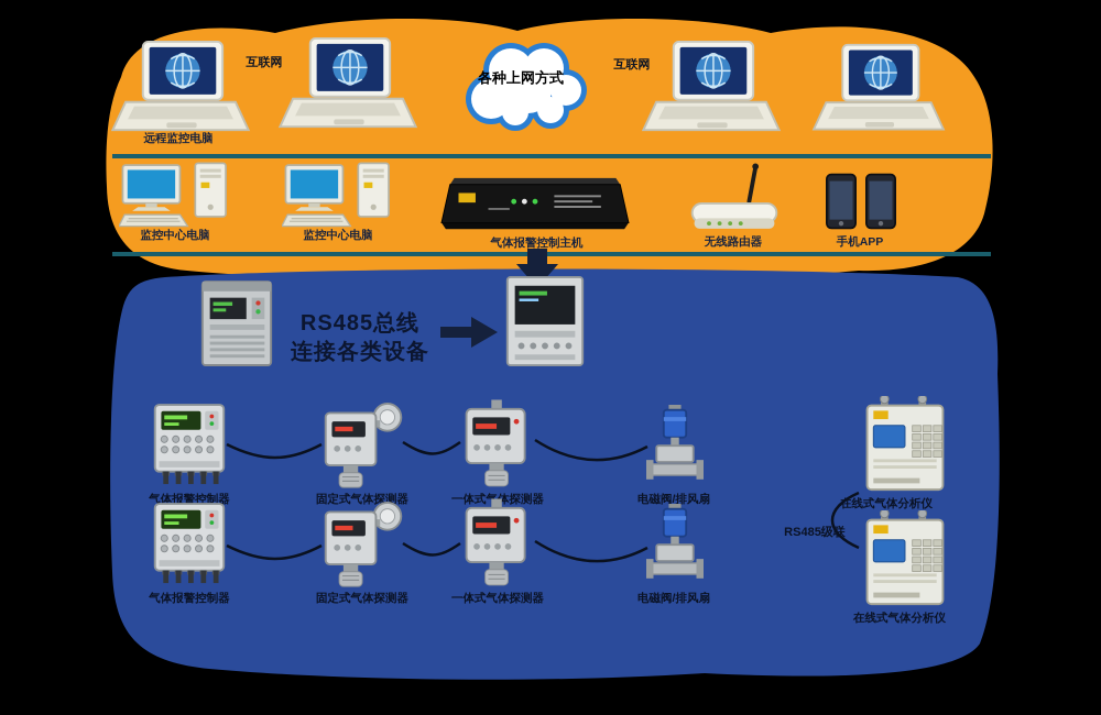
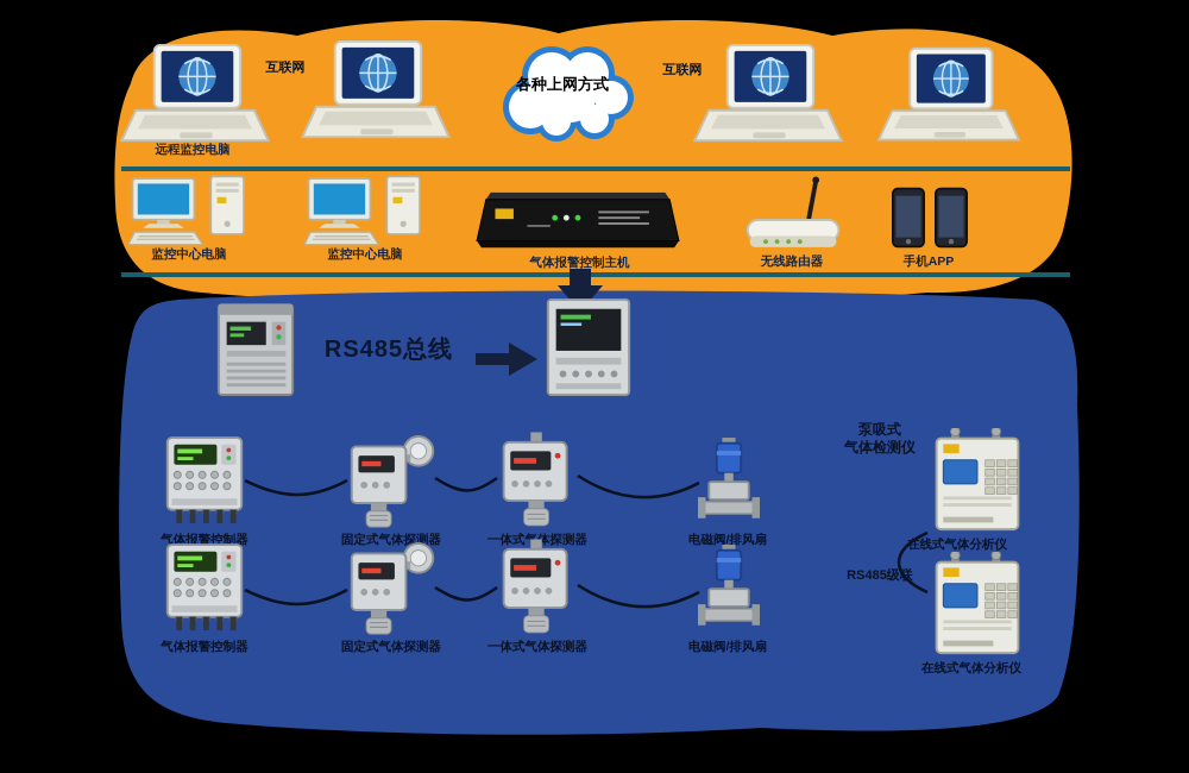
  各种上网方式
  互联网
  互联网
  远程监控电脑
  监控中心电脑
  监控中心电脑
  气体报警控制主机
  无线路由器
  手机APP
  RS485总线
- 连接各类设备
  气体报警控制器
  固定式气体探测器
  一体式体探测器
  电磁阀/排风扇
  气体报警控制器
  固定式气体探测器
  一体式气体探测器
  电磁阀/排风扇
+ 泵吸式
+ 气体检测仪
  在线式气体分析仪
  RS485级联
  在线式气体分析仪
